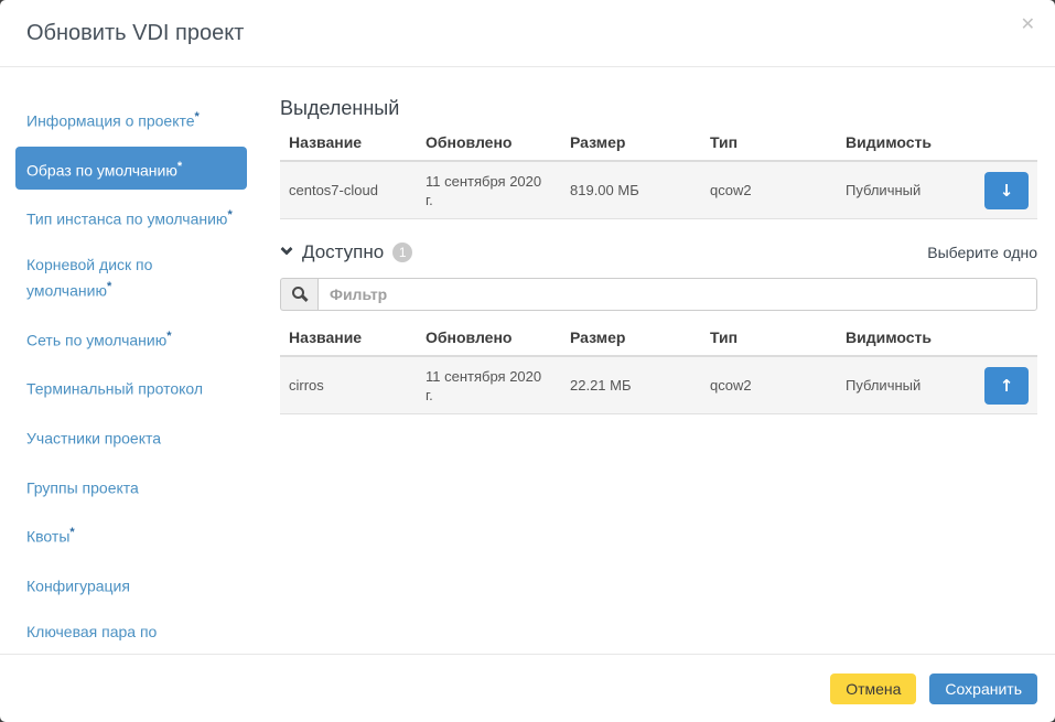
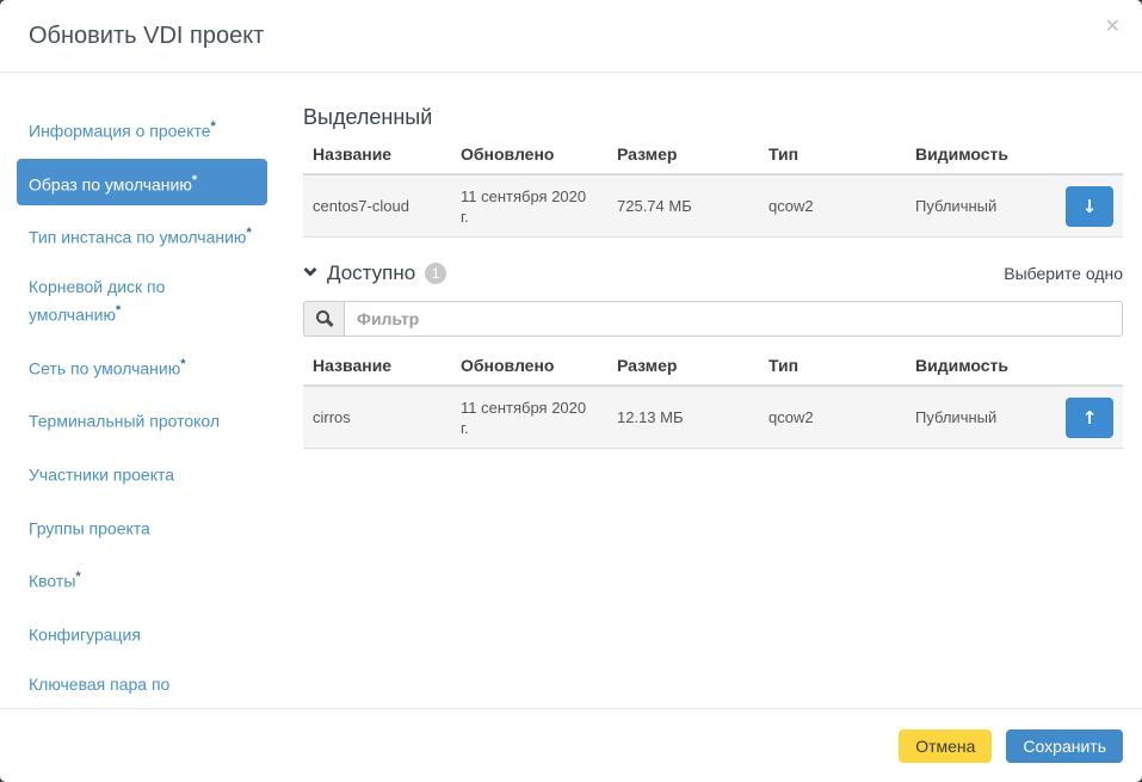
  Обновить VDI проект
  ✕
  Информация о проекте*
  Образ по умолчанию*
  Тип инстанса по умолчанию*
  Корневой диск по умолчанию*
  Сеть по умолчанию*
  Терминальный протокол
  Участники проекта
  Группы проекта
  Квоты*
  Конфигурация
  Выделенный
  Название
  Обновлено
  Размер
  Тип
  Видимость
  centos7-cloud
  11 сентября 2020 г.
- 819.00 МБ
+ 725.74 МБ
  qcow2
  Публичный
  ↓
  Доступно
  1
  Выберите одно
  Фильтр
  Название
  Обновлено
  Размер
  Тип
  Видимость
  cirros
  11 сентября 2020 г.
- 22.21 МБ
+ 12.13 МБ
  qcow2
  Публичный
  ↑
  Отмена
  Сохранить
